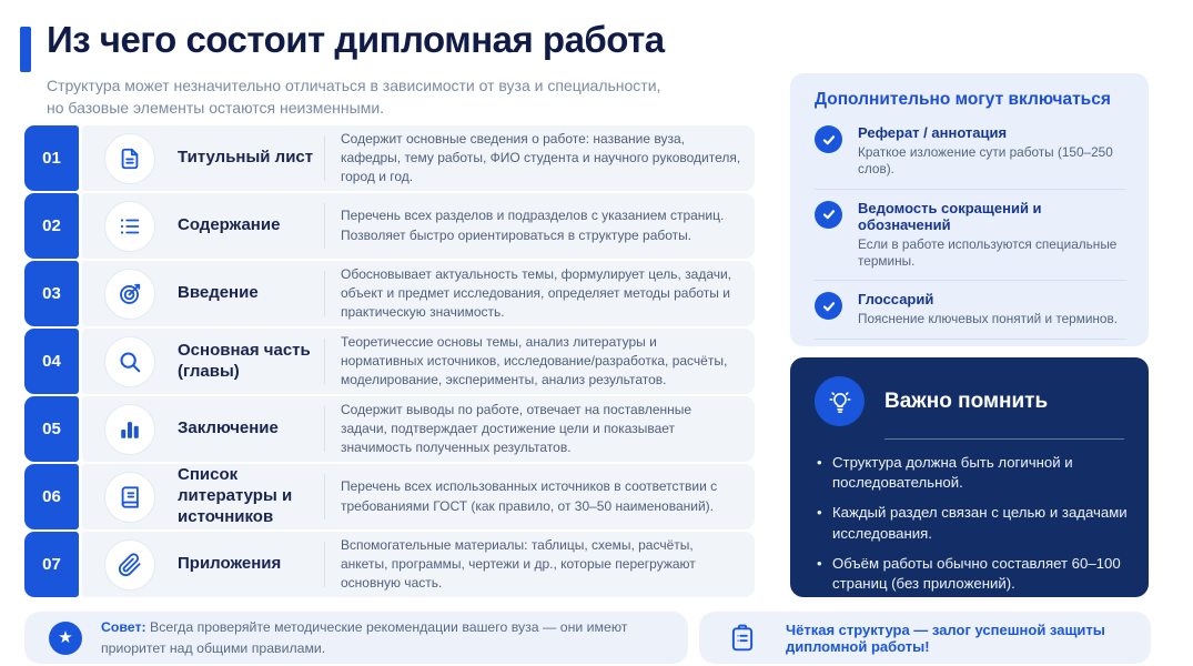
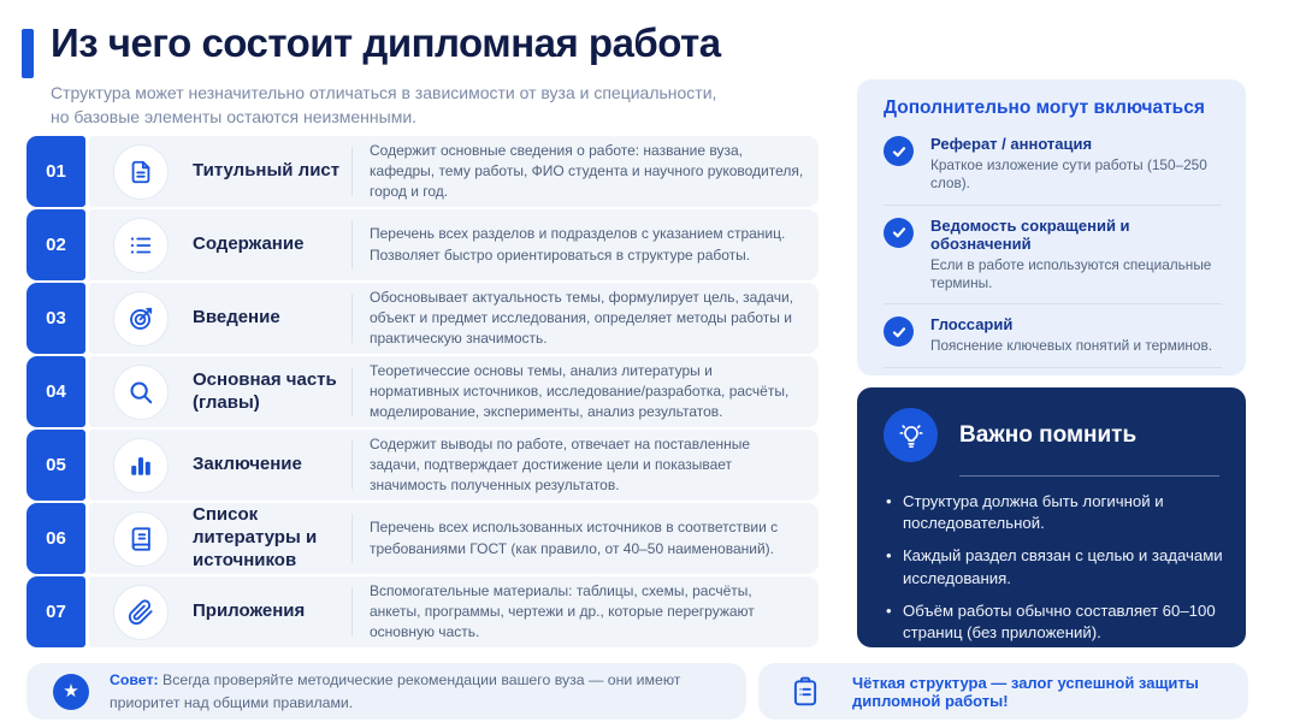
  Из чего состоит дипломная работа
  Структура может незначительно отличаться в зависимости от вуза и специальности,
  но базовые элементы остаются неизменными.
  01
  Титульный лист
  Содержит основные сведения о работе: название вуза, кафедры, тему работы, ФИО студента и научного руководителя, город и год.
  02
  Содержание
  Перечень всех разделов и подразделов с указанием страниц. Позволяет быстро ориентироваться в структуре работы.
  03
  Введение
  Обосновывает актуальность темы, формулирует цель, задачи, объект и предмет исследования, определяет методы работы и практическую значимость.
  04
  Основная часть (главы)
  Теоретичессие основы темы, анализ литературы и нормативных источников, исследование/разработка, расчёты, моделирование, эксперименты, анализ результатов.
  05
  Заключение
  Содержит выводы по работе, отвечает на поставленные задачи, подтверждает достижение цели и показывает значимость полученных результатов.
  06
  Список литературы и источников
- Перечень всех использованных источников в соответствии с требованиями ГОСТ (как правило, от 30–50 наименований).
+ Перечень всех использованных источников в соответствии с требованиями ГОСТ (как правило, от 40–50 наименований).
  07
  Приложения
  Вспомогательные материалы: таблицы, схемы, расчёты, анкеты, программы, чертежи и др., которые перегружают основную часть.
  Дополнительно могут включаться
  Реферат / аннотация
  Краткое изложение сути работы (150–250 слов).
  Ведомость сокращений и обозначений
  Если в работе используются специальные термины.
  Глоссарий
  Пояснение ключевых понятий и терминов.
  Важно помнить
  Структура должна быть логичной и последовательной.
  Каждый раздел связан с целью и задачами исследования.
  Объём работы обычно составляет 60–100 страниц (без приложений).
  ★
  Совет: Всегда проверяйте методические рекомендации вашего вуза — они имеют приоритет над общими правилами.
  Чёткая структура — залог успешной защиты дипломной работы!
